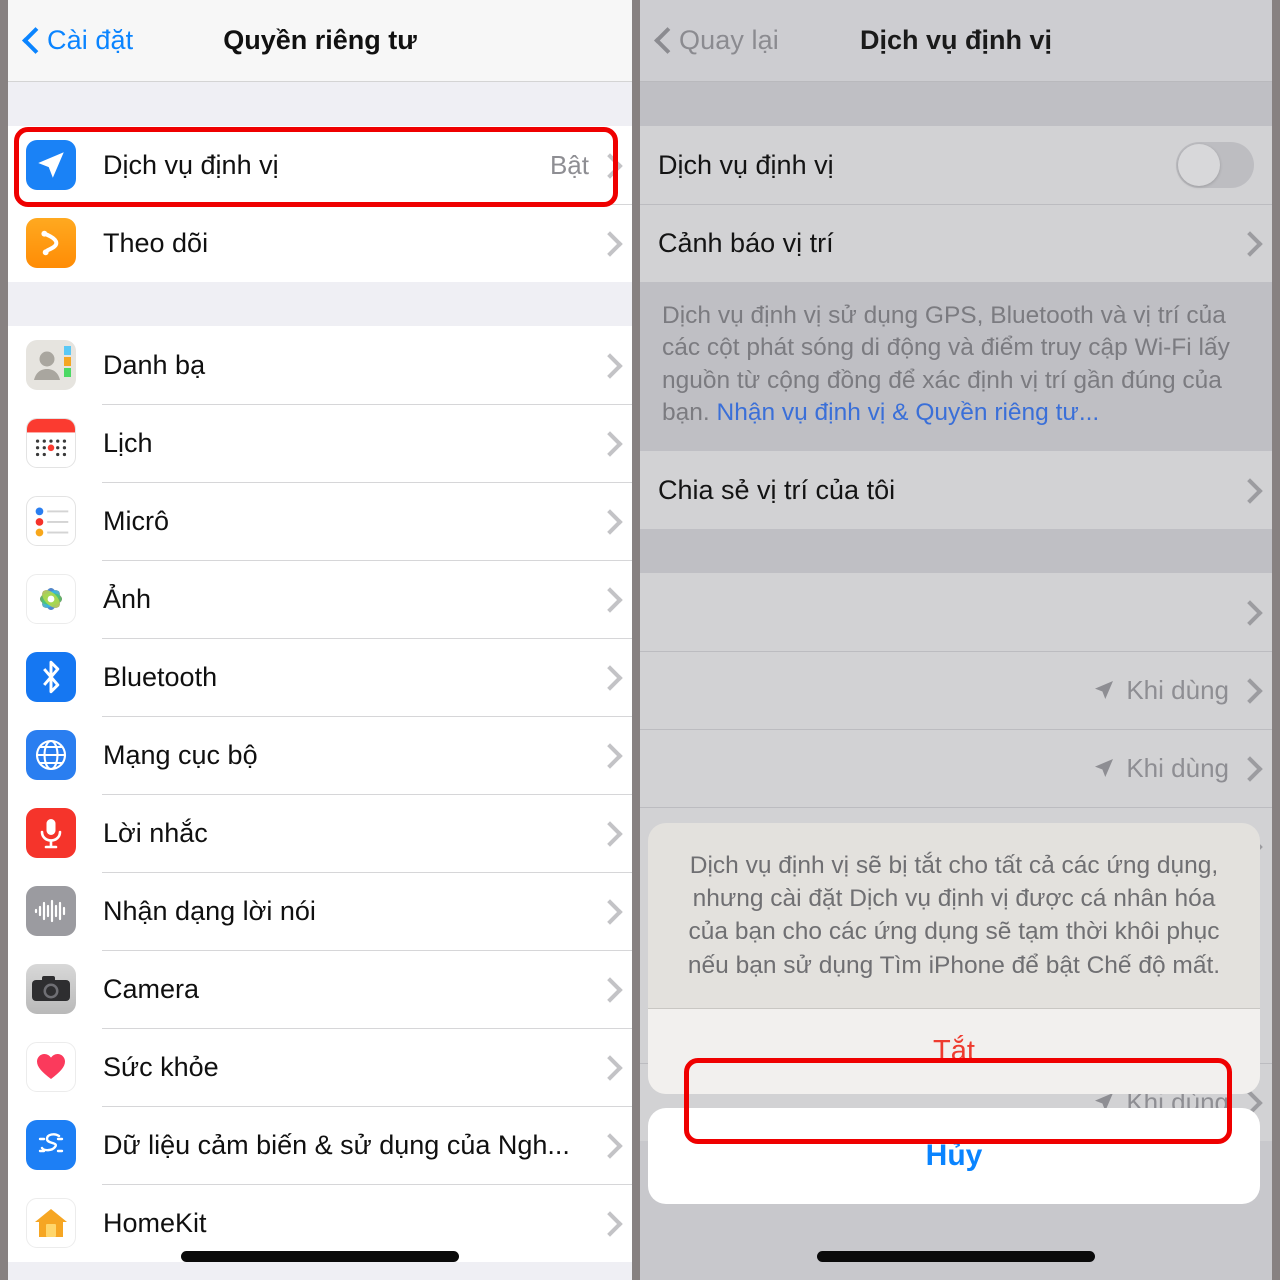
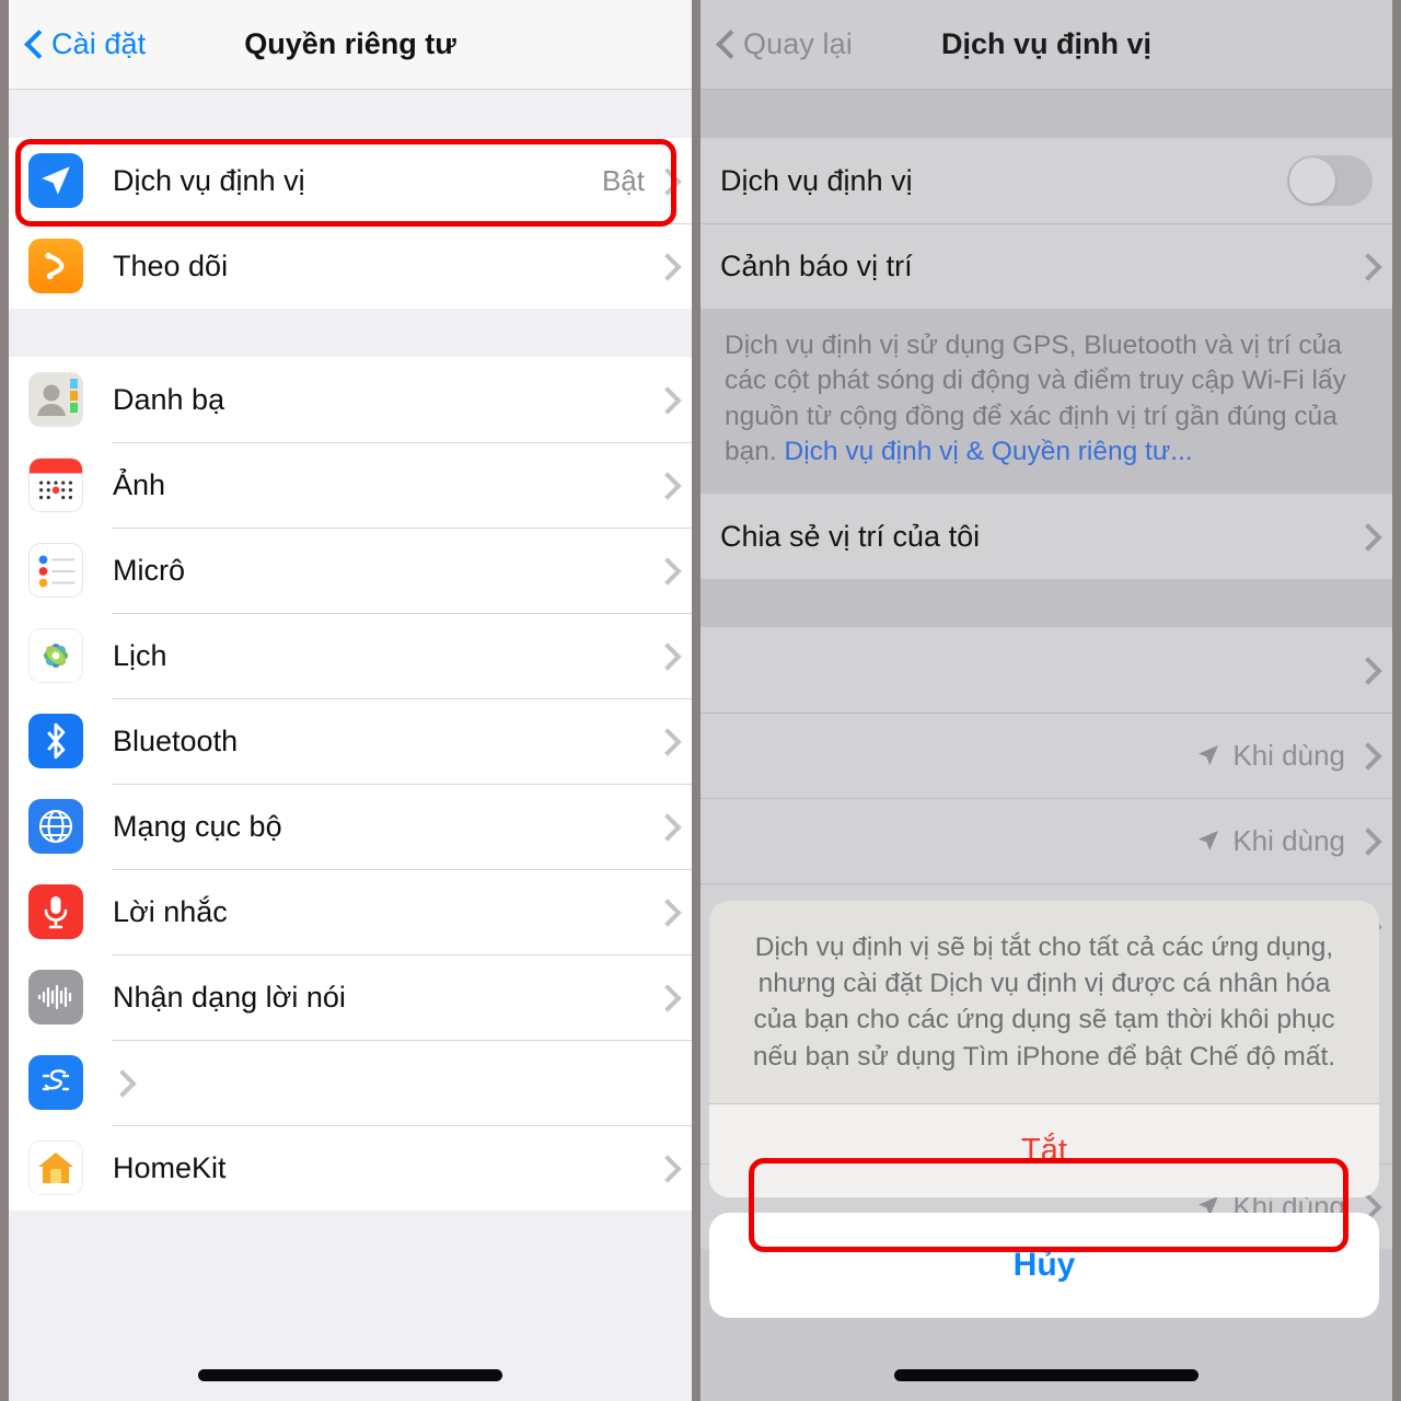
  Cài đặt
  Quyền riêng tư
  Dịch vụ định vị
  Bật
  Theo dõi
  Danh bạ
- Lịch
+ Ảnh
  Micrô
- Ảnh
+ Lịch
  Bluetooth
  Mạng cục bộ
  Lời nhắc
  Nhận dạng lời nói
- Camera
- Sức khỏe
- Dữ liệu cảm biến & sử dụng của Ngh...
  HomeKit
  Quay lại
  Dịch vụ định vị
  Dịch vụ định vị
  Cảnh báo vị trí
- Dịch vụ định vị sử dụng GPS, Bluetooth và vị trí của các cột phát sóng di động và điểm truy cập Wi-Fi lấy nguồn từ cộng đồng để xác định vị trí gần đúng của bạn. Nhận vụ định vị & Quyền riêng tư...
+ Dịch vụ định vị sử dụng GPS, Bluetooth và vị trí của các cột phát sóng di động và điểm truy cập Wi-Fi lấy nguồn từ cộng đồng để xác định vị trí gần đúng của bạn. Dịch vụ định vị & Quyền riêng tư...
  Chia sẻ vị trí của tôi
  Khi dùng
  Khi dùng
  Khi dùng
  Dịch vụ định vị sẽ bị tắt cho tất cả các ứng dụng, nhưng cài đặt Dịch vụ định vị được cá nhân hóa của bạn cho các ứng dụng sẽ tạm thời khôi phục nếu bạn sử dụng Tìm iPhone để bật Chế độ mất.
  Tắt
  Hủy
